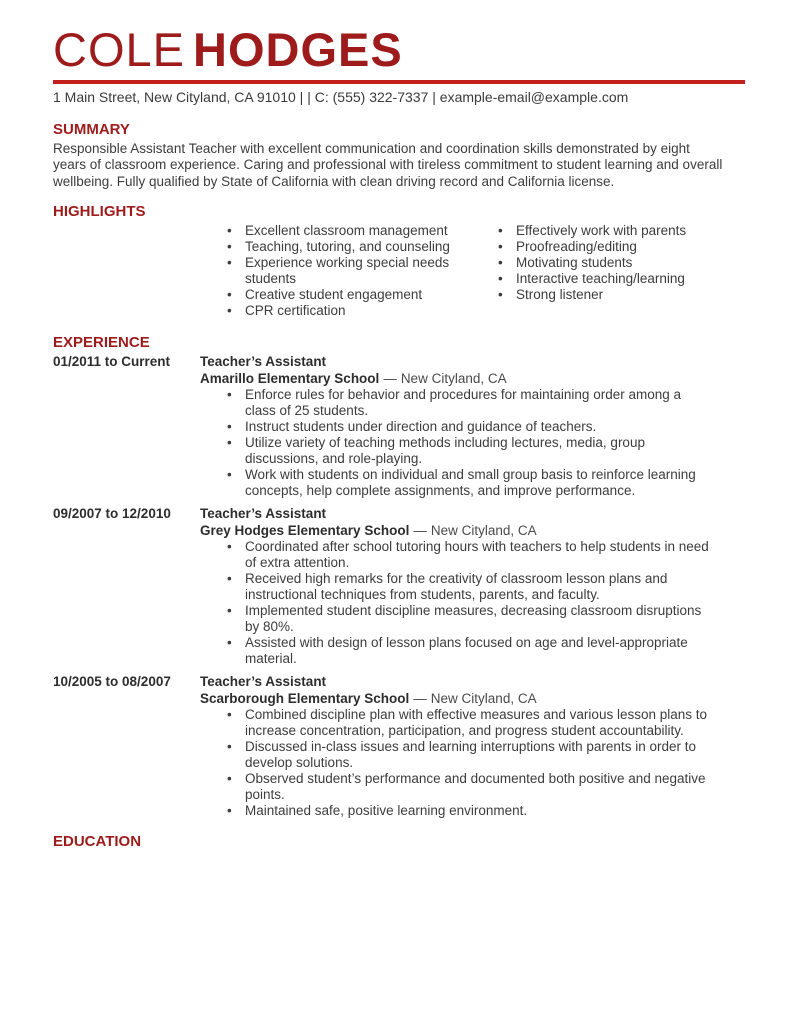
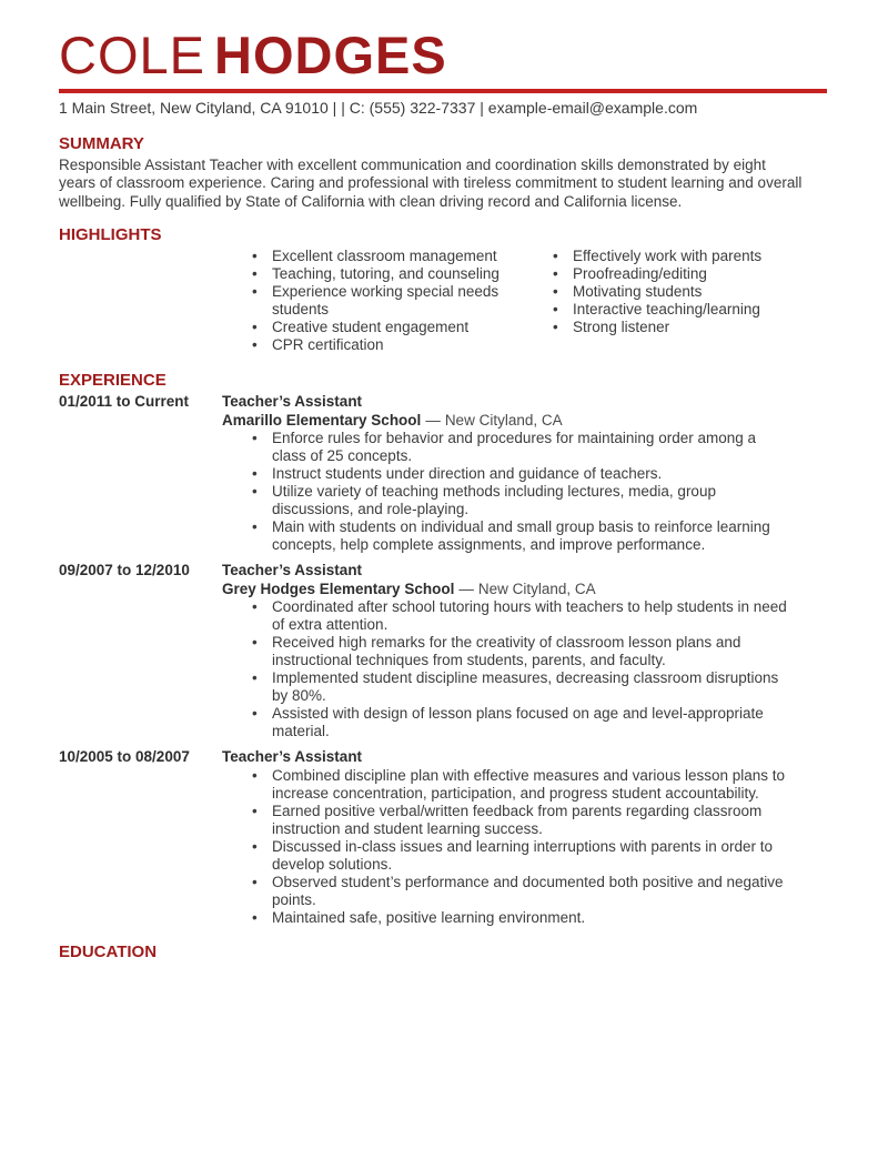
  COLE HODGES
  1 Main Street, New Cityland, CA 91010 | | C: (555) 322-7337 | example-email@example.com
  SUMMARY
  Responsible Assistant Teacher with excellent communication and coordination skills demonstrated by eight years of classroom experience. Caring and professional with tireless commitment to student learning and overall wellbeing. Fully qualified by State of California with clean driving record and California license.
  HIGHLIGHTS
  Excellent classroom management
  Teaching, tutoring, and counseling
  Experience working special needs students
  Creative student engagement
  CPR certification
  Effectively work with parents
  Proofreading/editing
  Motivating students
  Interactive teaching/learning
  Strong listener
  EXPERIENCE
  01/2011 to Current
  Teacher’s Assistant
  Amarillo Elementary School — New Cityland, CA
- Enforce rules for behavior and procedures for maintaining order among a class of 25 students.
+ Enforce rules for behavior and procedures for maintaining order among a class of 25 concepts.
  Instruct students under direction and guidance of teachers.
  Utilize variety of teaching methods including lectures, media, group discussions, and role-playing.
- Work with students on individual and small group basis to reinforce learning concepts, help complete assignments, and improve performance.
+ Main with students on individual and small group basis to reinforce learning concepts, help complete assignments, and improve performance.
  09/2007 to 12/2010
  Teacher’s Assistant
  Grey Hodges Elementary School — New Cityland, CA
  Coordinated after school tutoring hours with teachers to help students in need of extra attention.
  Received high remarks for the creativity of classroom lesson plans and instructional techniques from students, parents, and faculty.
  Implemented student discipline measures, decreasing classroom disruptions by 80%.
  Assisted with design of lesson plans focused on age and level-appropriate material.
  10/2005 to 08/2007
  Teacher’s Assistant
- Scarborough Elementary School — New Cityland, CA
  Combined discipline plan with effective measures and various lesson plans to increase concentration, participation, and progress student accountability.
+ Earned positive verbal/written feedback from parents regarding classroom instruction and student learning success.
  Discussed in-class issues and learning interruptions with parents in order to develop solutions.
  Observed student’s performance and documented both positive and negative points.
  Maintained safe, positive learning environment.
  EDUCATION
